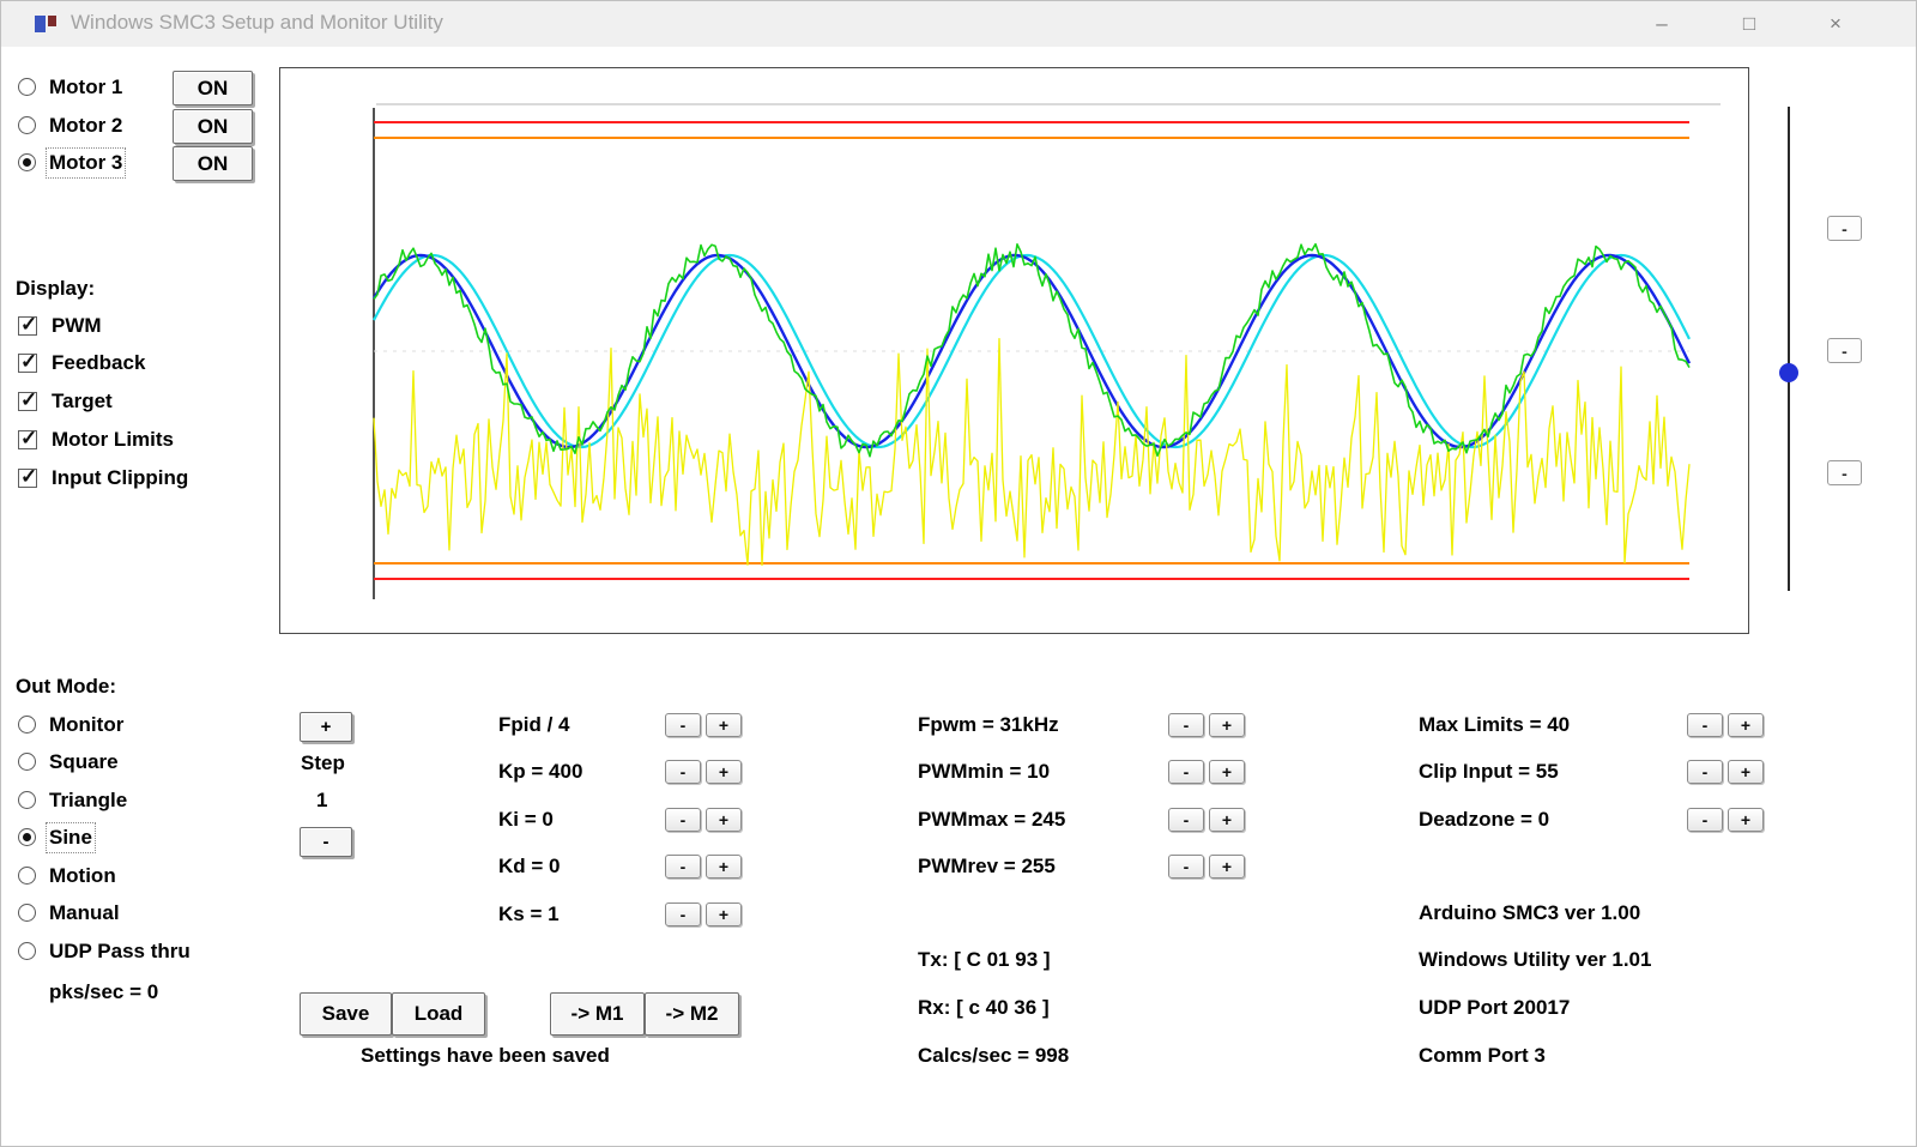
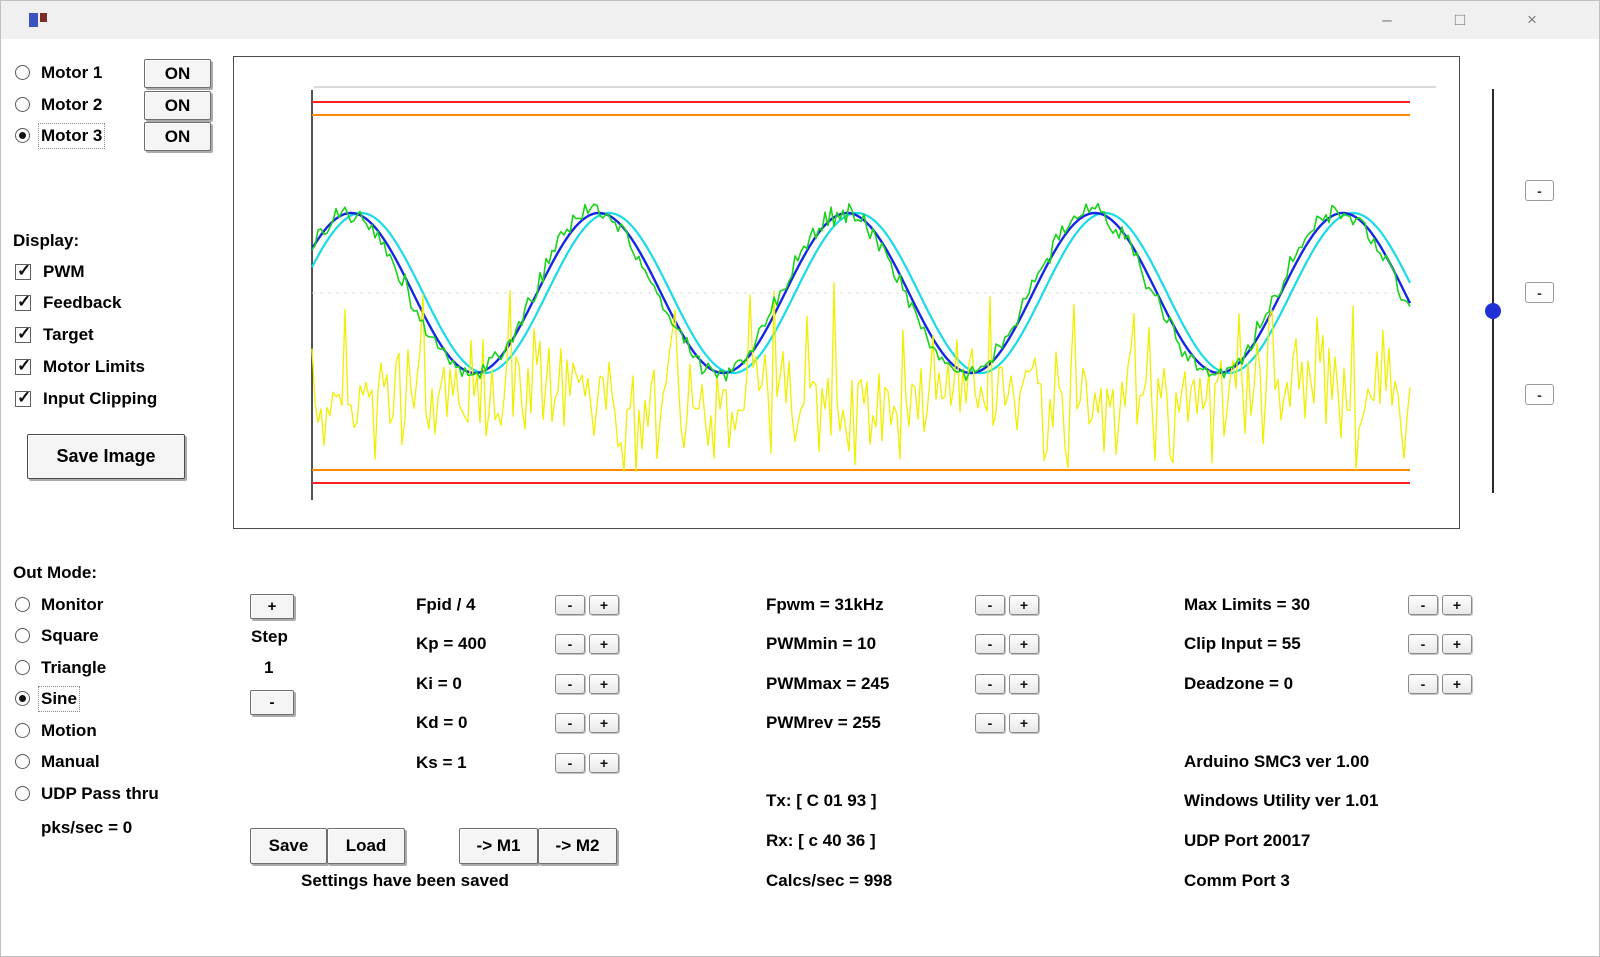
- Windows SMC3 Setup and Monitor Utility
  –
  □
  ×
  Motor 1
  ON
  Motor 2
  ON
  Motor 3
  ON
  Display:
  PWM
  Feedback
  Target
  Motor Limits
  Input Clipping
+ Save Image
  -
  -
  -
  Out Mode:
  Monitor
  Square
  Triangle
  Sine
  Motion
  Manual
  UDP Pass thru
  pks/sec = 0
  +
  Step
  1
  -
  Fpid / 4
  -
  +
  Kp = 400
  -
  +
  Ki = 0
  -
  +
  Kd = 0
  -
  +
  Ks = 1
  -
  +
  Fpwm = 31kHz
  -
  +
  PWMmin = 10
  -
  +
  PWMmax = 245
  -
  +
  PWMrev = 255
  -
  +
- Max Limits = 40
+ Max Limits = 30
  -
  +
  Clip Input = 55
  -
  +
  Deadzone = 0
  -
  +
  Save
  Load
  -> M1
  -> M2
  Settings have been saved
  Tx: [ C 01 93 ]
  Rx: [ c 40 36 ]
  Calcs/sec = 998
  Arduino SMC3 ver 1.00
  Windows Utility ver 1.01
  UDP Port 20017
  Comm Port 3
